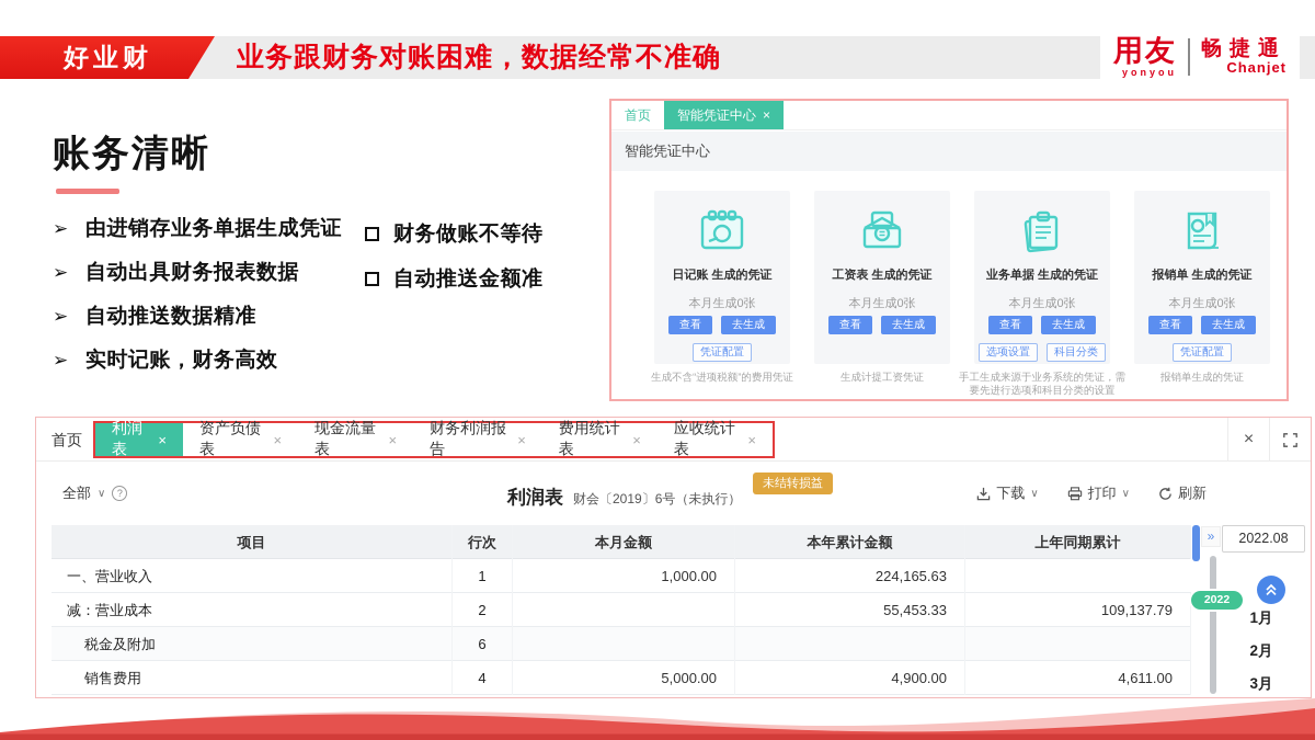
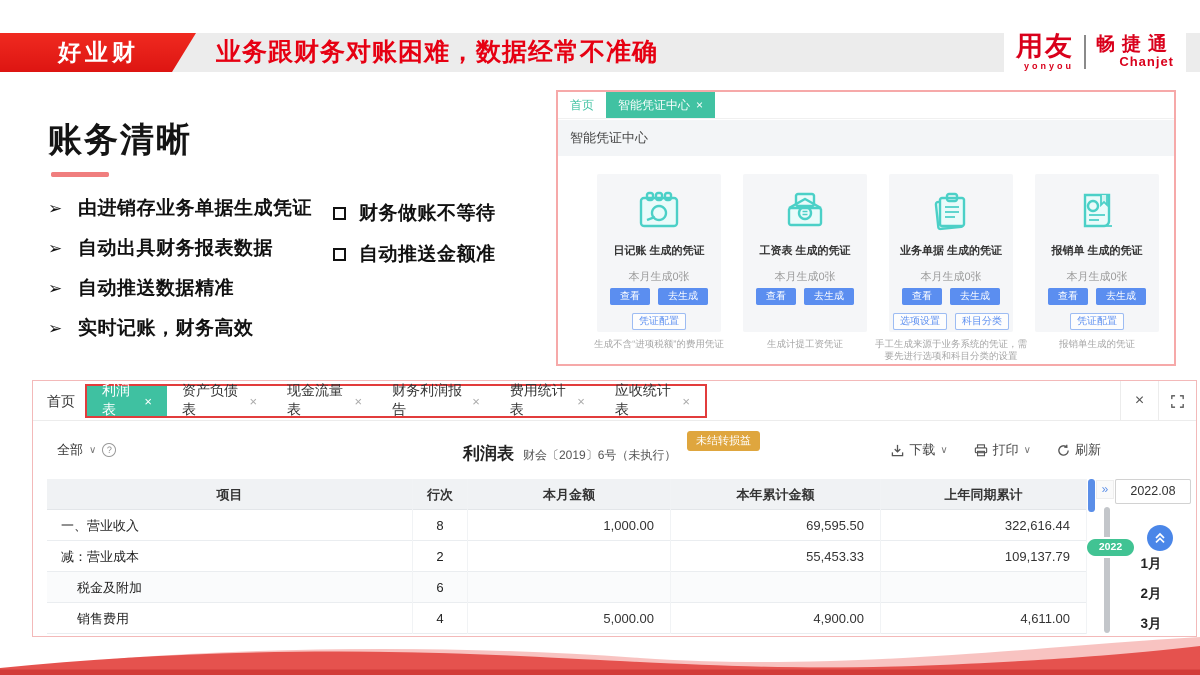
  好业财
  业务跟财务对账困难，数据经常不准确
  用友
  yonyou
  畅捷通
  Chanjet
  账务清晰
  ➢
  由进销存业务单据生成凭证
  ➢
  自动出具财务报表数据
  ➢
  自动推送数据精准
  ➢
  实时记账，财务高效
  财务做账不等待
  自动推送金额准
  首页
  智能凭证中心
  ×
  智能凭证中心
  日记账 生成的凭证
  本月生成0张
  查看
  去生成
  凭证配置
  工资表 生成的凭证
  本月生成0张
  查看
  去生成
  业务单据 生成的凭证
  本月生成0张
  查看
  去生成
  选项设置
  科目分类
  报销单 生成的凭证
  本月生成0张
  查看
  去生成
  凭证配置
  生成不含“进项税额”的费用凭证
  生成计提工资凭证
  手工生成来源于业务系统的凭证，需要先进行选项和科目分类的设置
  报销单生成的凭证
  首页
  利润表
  ×
  资产负债表
  ×
  现金流量表
  ×
  财务利润报告
  ×
  费用统计表
  ×
  应收统计表
  ×
  ×
  全部
  ∨
  ?
  利润表
  财会〔2019〕6号（未执行）
  未结转损益
  下载
  ∨
  打印
  ∨
  刷新
  项目
  行次
  本月金额
  本年累计金额
  上年同期累计
  一、营业收入
- 1
+ 8
  1,000.00
+ 69,595.50
- 224,165.63
+ 322,616.44
  减：营业成本
  2
  55,453.33
  109,137.79
  税金及附加
  6
  销售费用
  4
  5,000.00
  4,900.00
  4,611.00
  »
  2022.08
  2022
  1月
  2月
  3月
